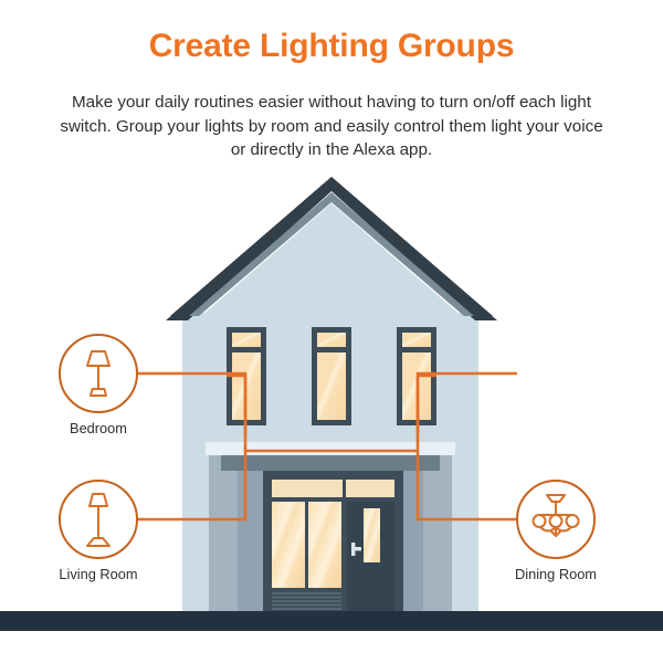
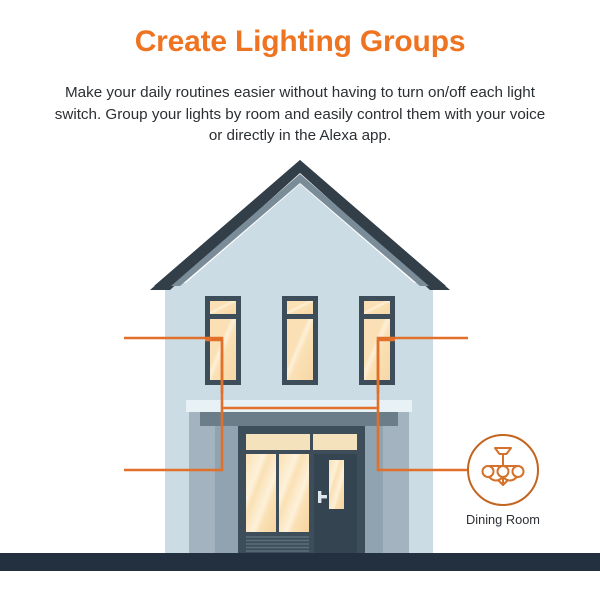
  Create Lighting Groups
- Make your daily routines easier without having to turn on/off each light switch. Group your lights by room and easily control them light your voice or directly in the Alexa app.
+ Make your daily routines easier without having to turn on/off each light switch. Group your lights by room and easily control them with your voice or directly in the Alexa app.
- Bedroom
- Living Room
  Dining Room
